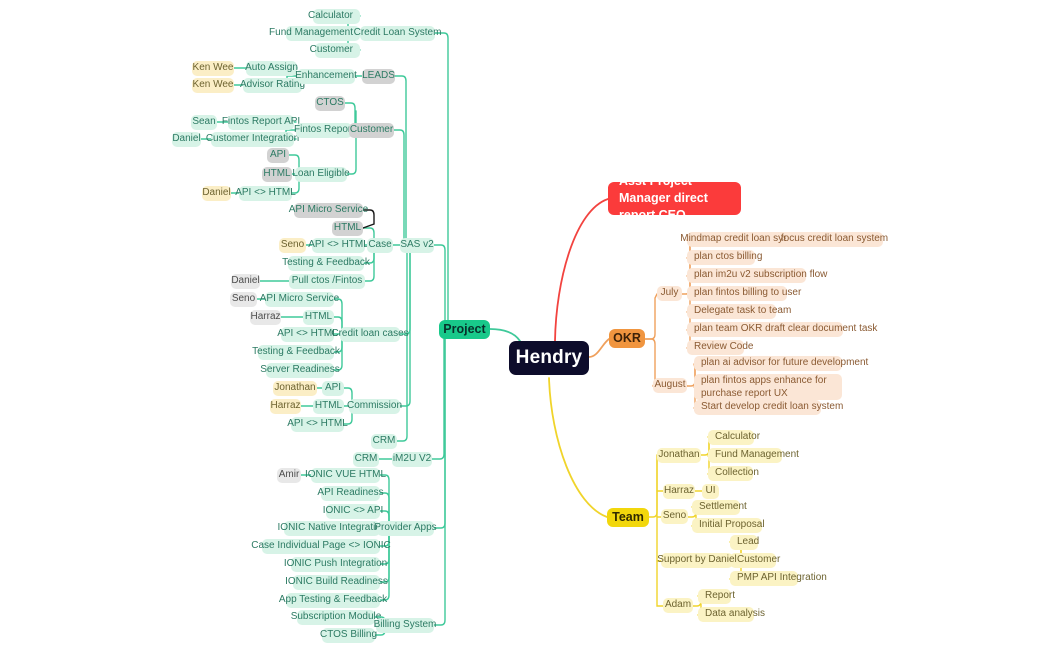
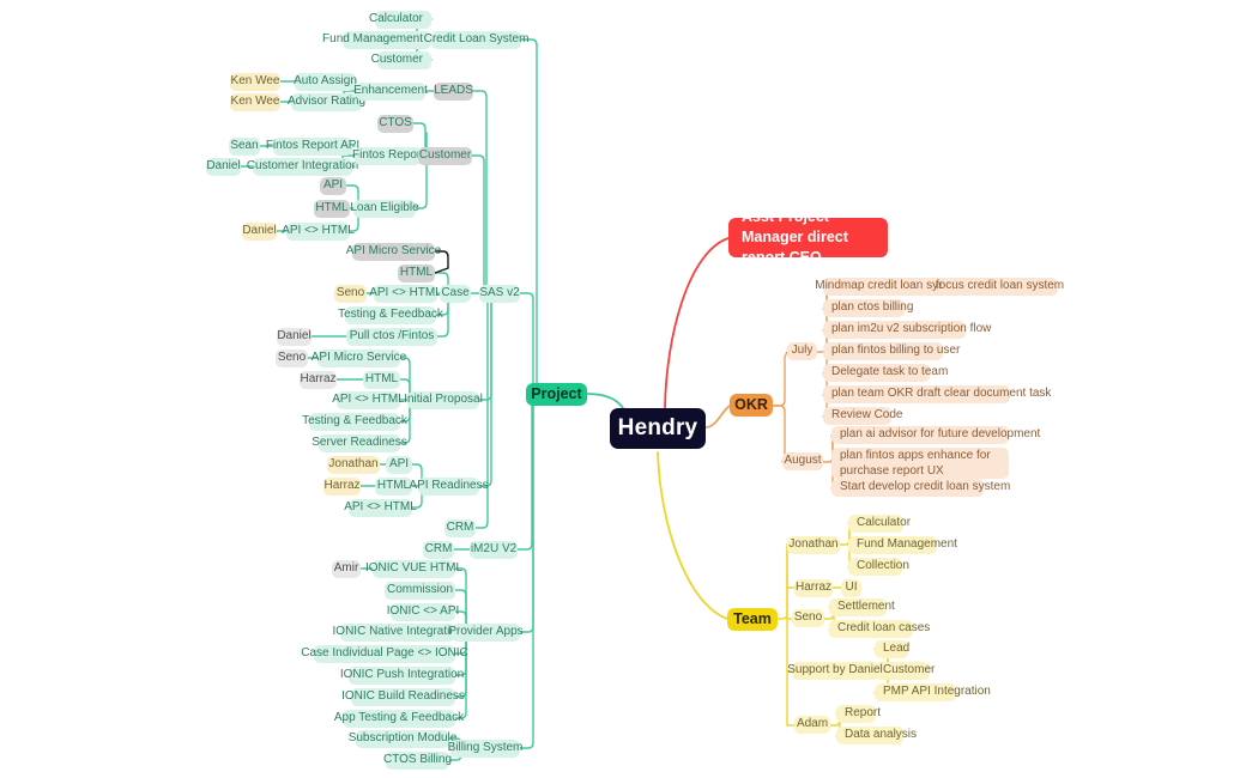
  Hendry
  Project
  OKR
  Team
  Asst Project Manager direct report CEO
  Calculator
  Fund Management
  Customer
  Credit Loan System
  Ken Wee
  Auto Assign
  Ken Wee
  Advisor Rating
  Enhancement
  LEADS
  CTOS
  Sean
  Fintos Report API
  Daniel
  Customer Integration
  Fintos Repo
  Customer
  API
  HTML
  Daniel
  API <> HTML
  Loan Eligible
  API Micro Service
  HTML
  Seno
  API <> HTML
  Testing & Feedback
  Daniel
  Pull ctos /Fintos
  Case
  SAS v2
  Seno
  API Micro Service
  Harraz
  HTML
  API <> HTML
  Testing & Feedback
  Server Readiness
- Credit loan cases
+ Initial Proposal
  Jonathan
  API
  Harraz
  HTML
  API <> HTML
- Commission
+ API Readiness
  CRM
  CRM
  iM2U V2
  Amir
  IONIC VUE HTML
- API Readiness
+ Commission
  IONIC <> API
  IONIC Native Integrati
  Case Individual Page <> IONIC
  IONIC Push Integration
  IONIC Build Readiness
  App Testing & Feedback
  Provider Apps
  Subscription Module
  CTOS Billing
  Billing System
  Mindmap credit loan sy
  focus credit loan system
  plan ctos billing
  plan im2u v2 subscription flow
  plan fintos billing to user
  Delegate task to team
  plan team OKR draft clear document task
  Review Code
  July
  plan ai advisor for future development
  plan fintos apps enhance for purchase report UX
  Start develop credit loan system
  August
  Calculator
  Fund Management
  Collection
  Jonathan
  Harraz
  UI
  Settlement
- Initial Proposal
+ Credit loan cases
  Seno
  Lead
  Customer
  PMP API Integration
  Support by Daniel
  Report
  Data analysis
  Adam
